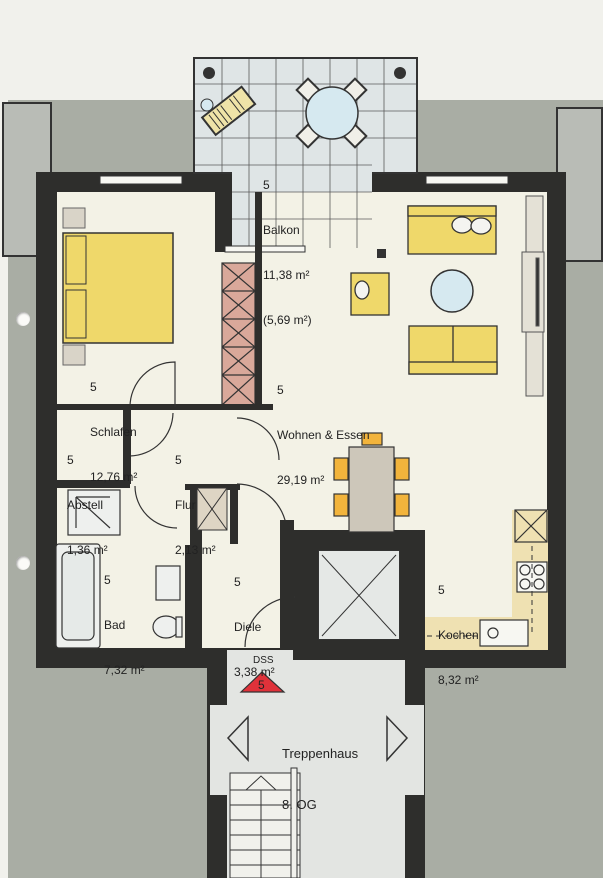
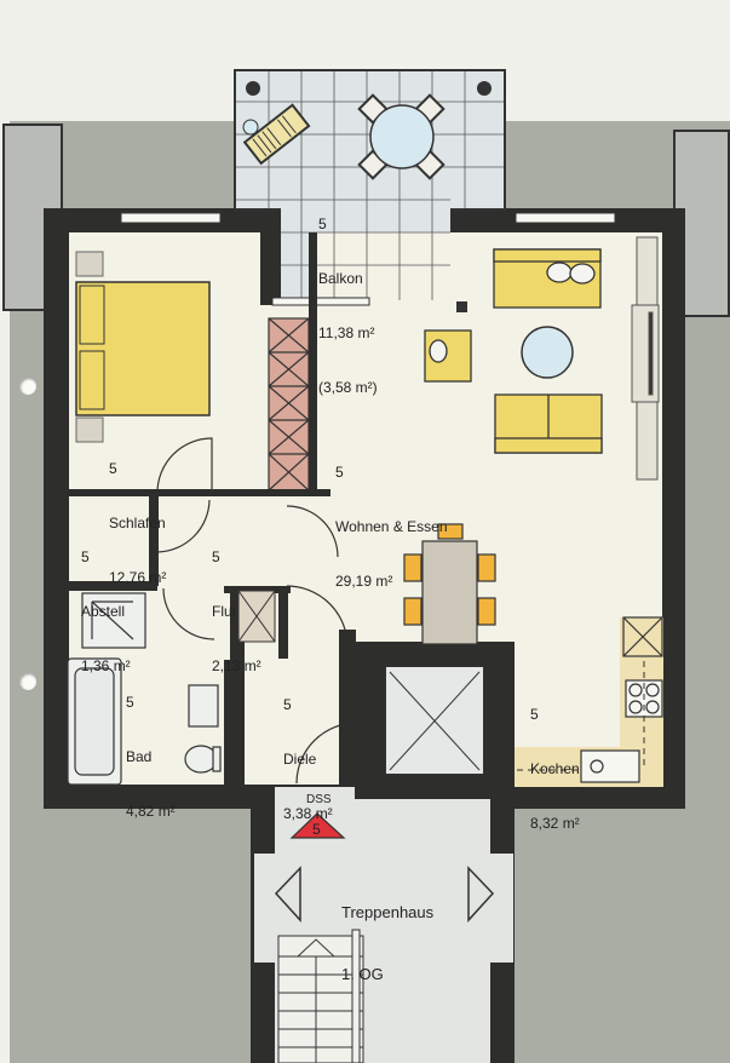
  5
  Balkon
  11,38 m²
- (5,69 m²)
+ (3,58 m²)
  5
  Schlafen
  12,76 m²
  5
  Wohnen & Essen
  29,19 m²
  5
  Abstell
  1,36 m²
  5
  Flur
  2,13 m²
  5
  Bad
- 7,32 m²
+ 4,82 m²
  5
  Diele
  3,38 m²
  5
  Kochen
  8,32 m²
  Treppenhaus
- 8. OG
+ 1. OG
  DSS
  5
